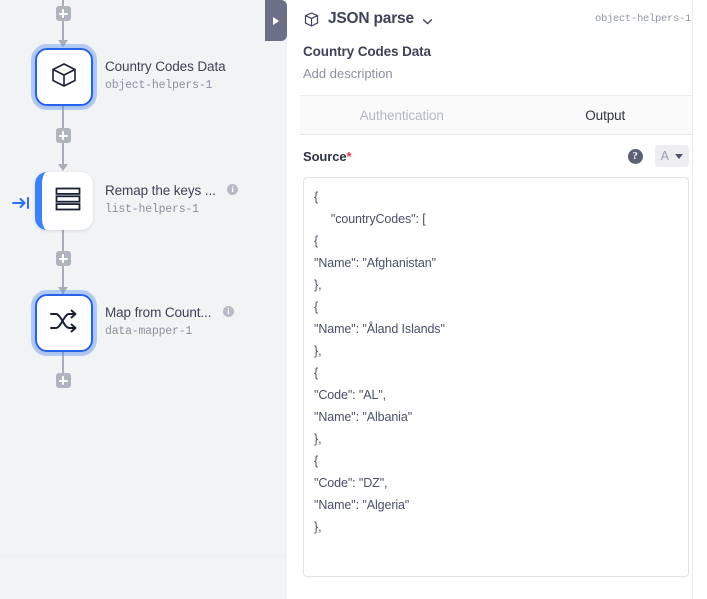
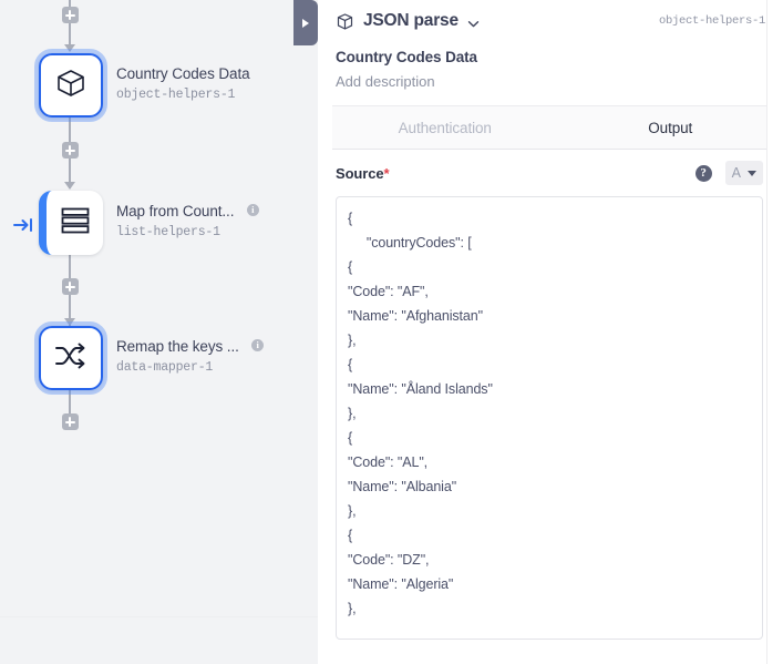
  Country Codes Data
  object-helpers-1
- Remap the keys ... i
+ Map from Count... i
  list-helpers-1
- Map from Count... i
+ Remap the keys ... i
  data-mapper-1
  JSON parse
  object-helpers-1
  Country Codes Data
  Add description
  Authentication
  Output
  Source*
  ?
  A
  {
  "countryCodes": [
  {
+ "Code": "AF",
  "Name": "Afghanistan"
  },
  {
  "Name": "Åland Islands"
  },
  {
  "Code": "AL",
  "Name": "Albania"
  },
  {
  "Code": "DZ",
  "Name": "Algeria"
  },
